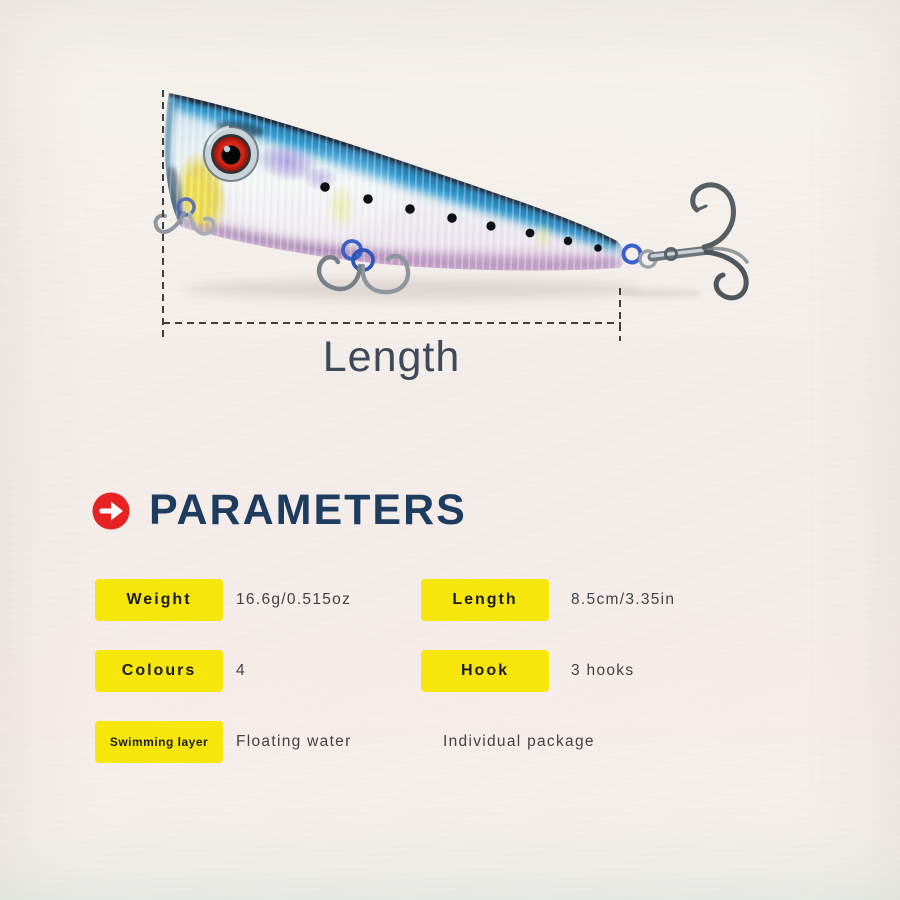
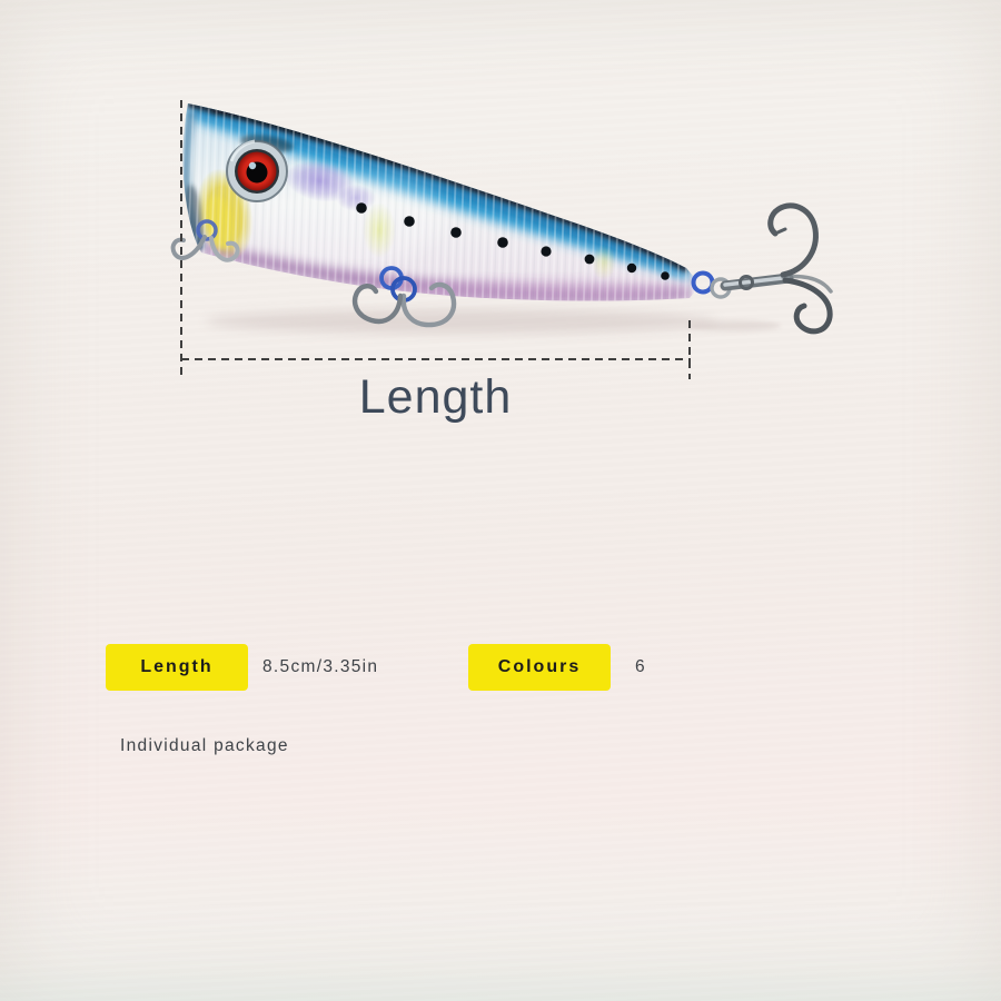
  Length
- PARAMETERS
- Weight
- 16.6g/0.515oz
  Length
  8.5cm/3.35in
  Colours
- 4
+ 6
- Hook
- 3 hooks
- Swimming layer
- Floating water
  Individual package
